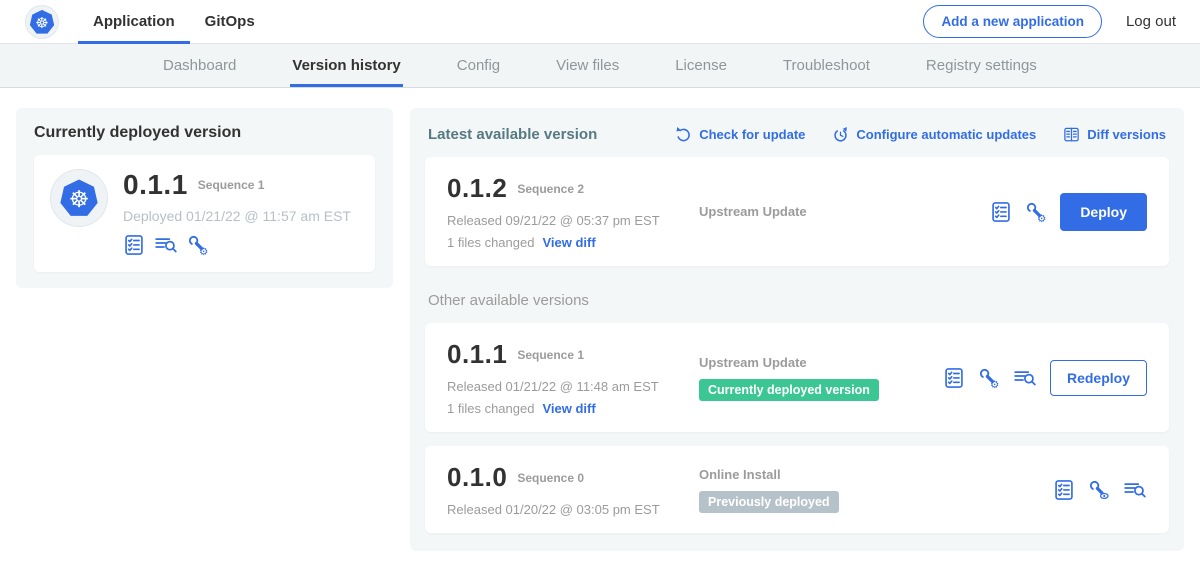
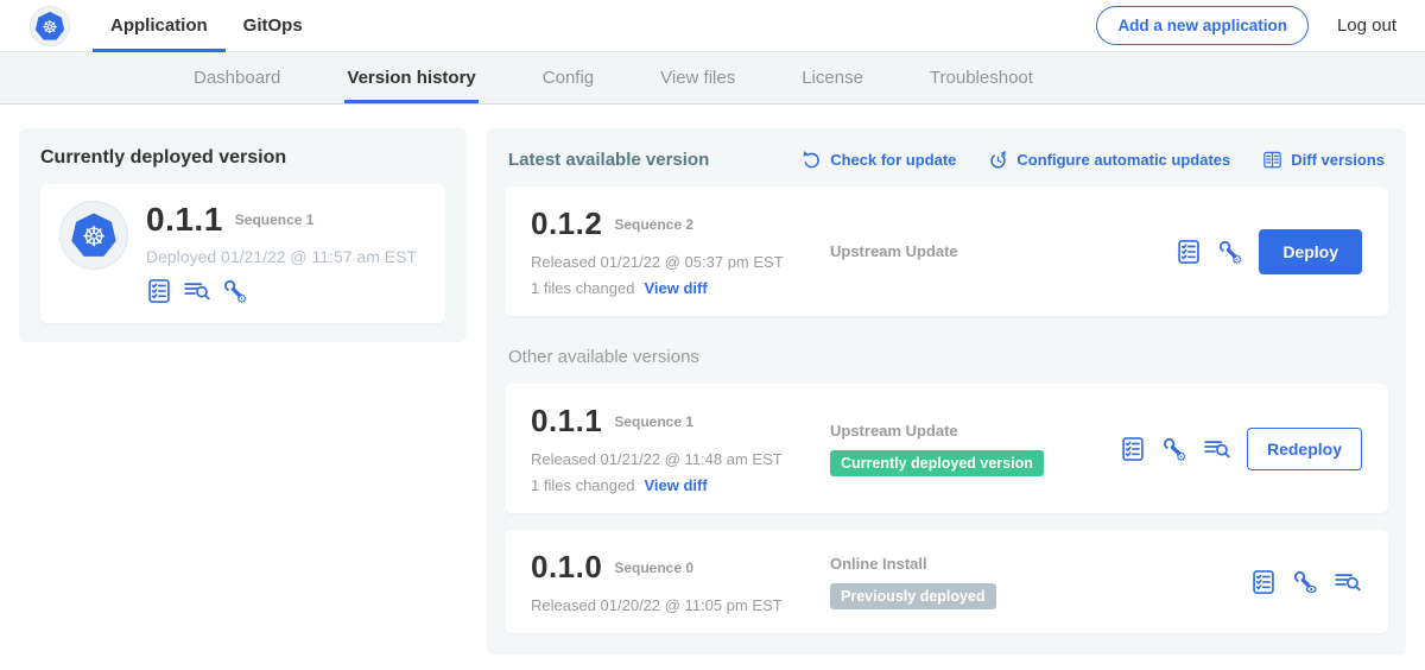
  Application
  GitOps
  Add a new application
  Log out
  Dashboard
  Version history
  Config
  View files
  License
  Troubleshoot
- Registry settings
  Currently deployed version
  0.1.1
  Sequence 1
  Deployed 01/21/22 @ 11:57 am EST
  Latest available version
  Check for update
  Configure automatic updates
  Diff versions
  0.1.2
  Sequence 2
- Released 09/21/22 @ 05:37 pm EST
+ Released 01/21/22 @ 05:37 pm EST
  1 files changed
  View diff
  Upstream Update
  Deploy
  Other available versions
  0.1.1
  Sequence 1
  Released 01/21/22 @ 11:48 am EST
  1 files changed
  View diff
  Upstream Update
  Currently deployed version
  Redeploy
  0.1.0
  Sequence 0
- Released 01/20/22 @ 03:05 pm EST
+ Released 01/20/22 @ 11:05 pm EST
  Online Install
  Previously deployed
